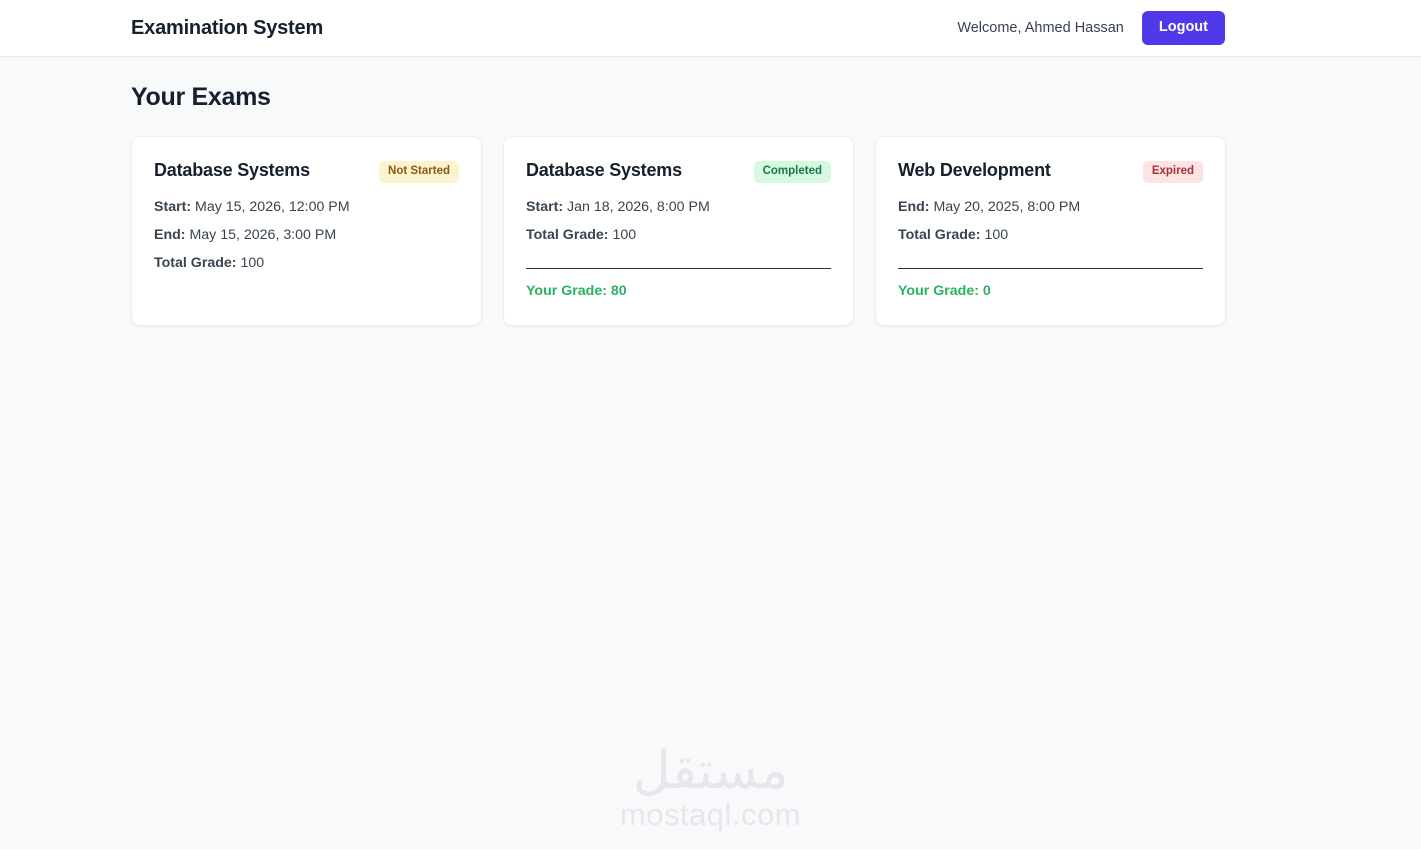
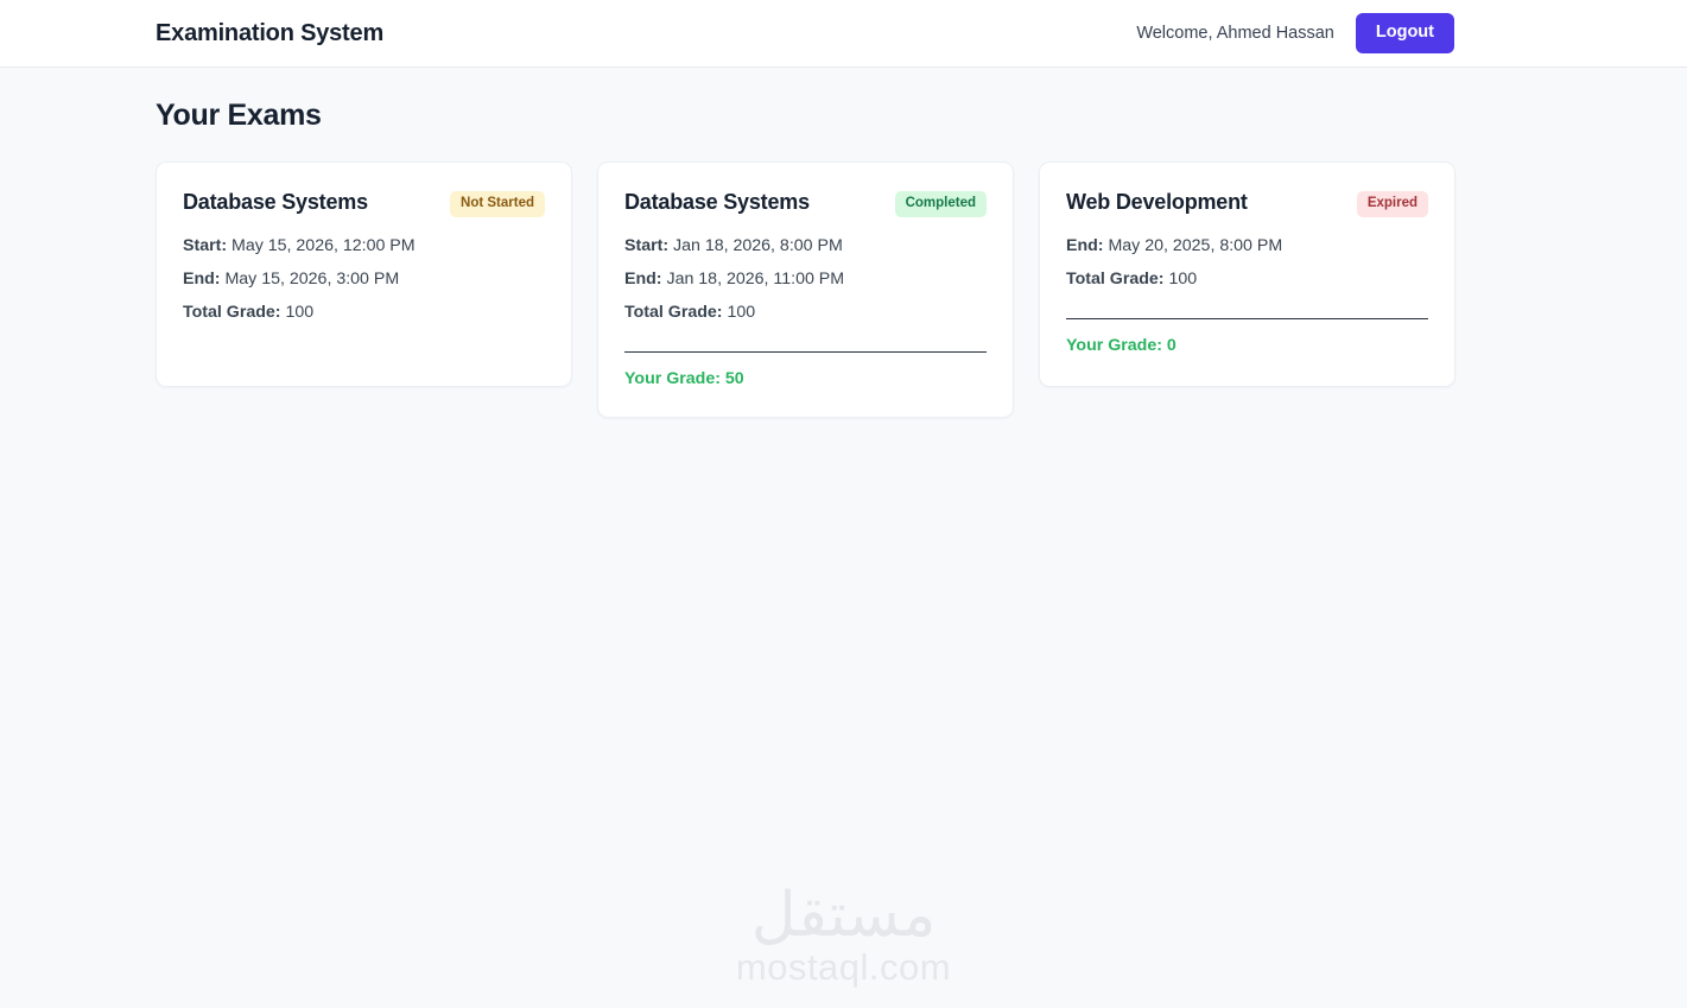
  Examination System
  Welcome, Ahmed Hassan
  Logout
  Your Exams
  Database Systems
  Not Started
  Start: May 15, 2026, 12:00 PM
  End: May 15, 2026, 3:00 PM
  Total Grade: 100
  Database Systems
  Completed
  Start: Jan 18, 2026, 8:00 PM
+ End: Jan 18, 2026, 11:00 PM
  Total Grade: 100
- Your Grade: 80
+ Your Grade: 50
  Web Development
  Expired
  End: May 20, 2025, 8:00 PM
  Total Grade: 100
  Your Grade: 0
